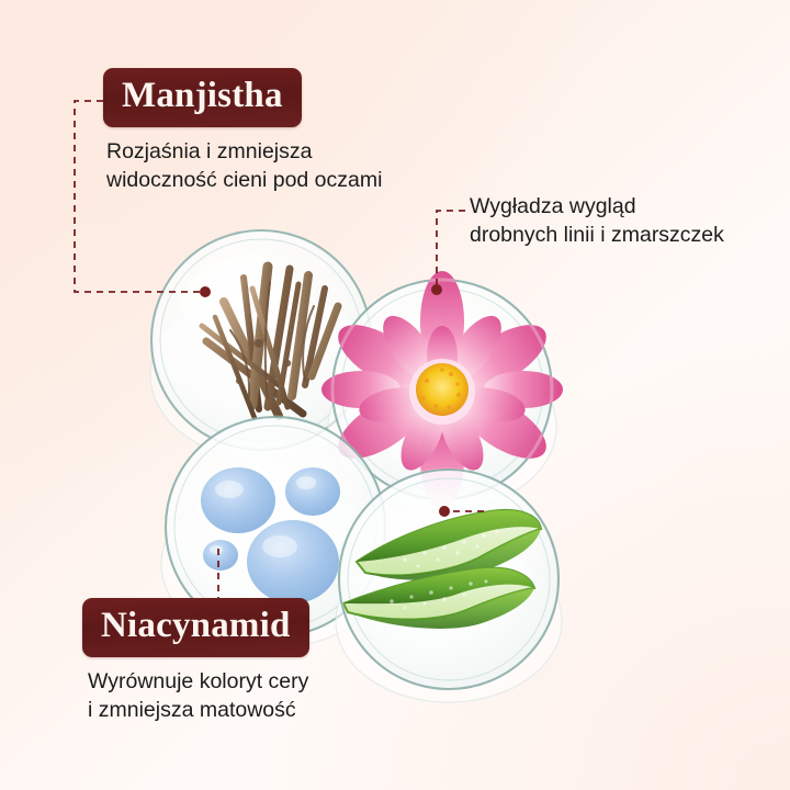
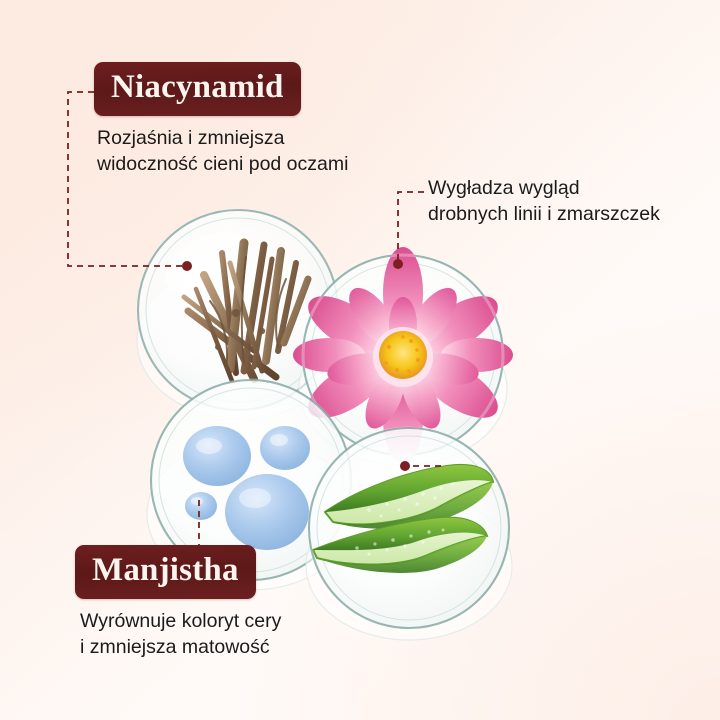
- Manjistha
+ Niacynamid
  Rozjaśnia i zmniejsza
  widoczność cieni pod oczami
  Wygładza wygląd
  drobnych linii i zmarszczek
- Niacynamid
+ Manjistha
  Wyrównuje koloryt cery
  i zmniejsza matowość
